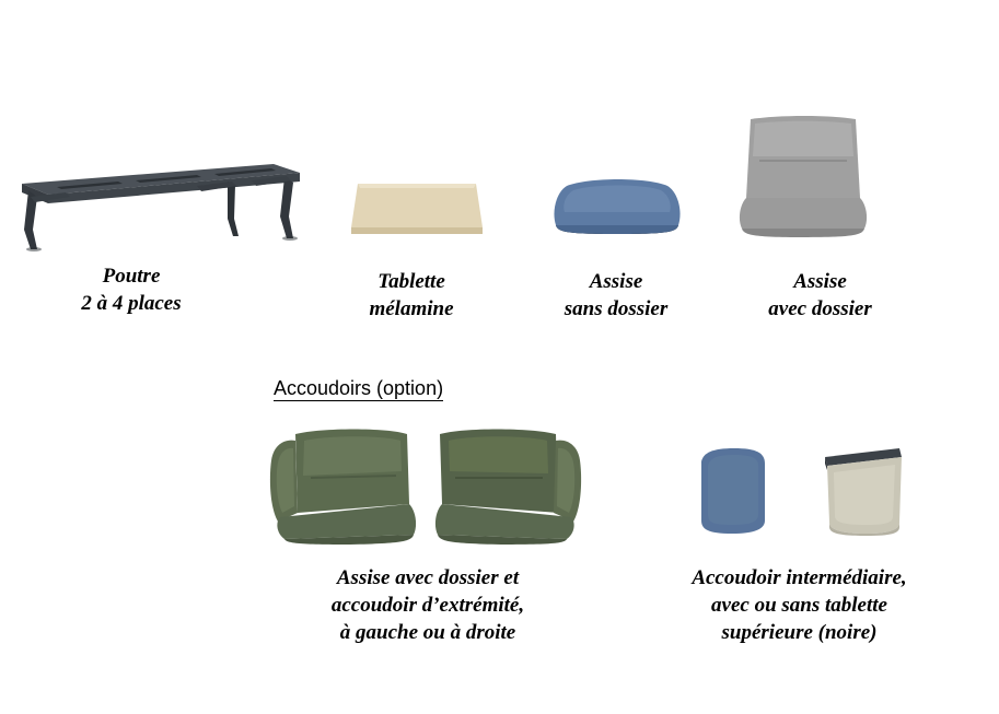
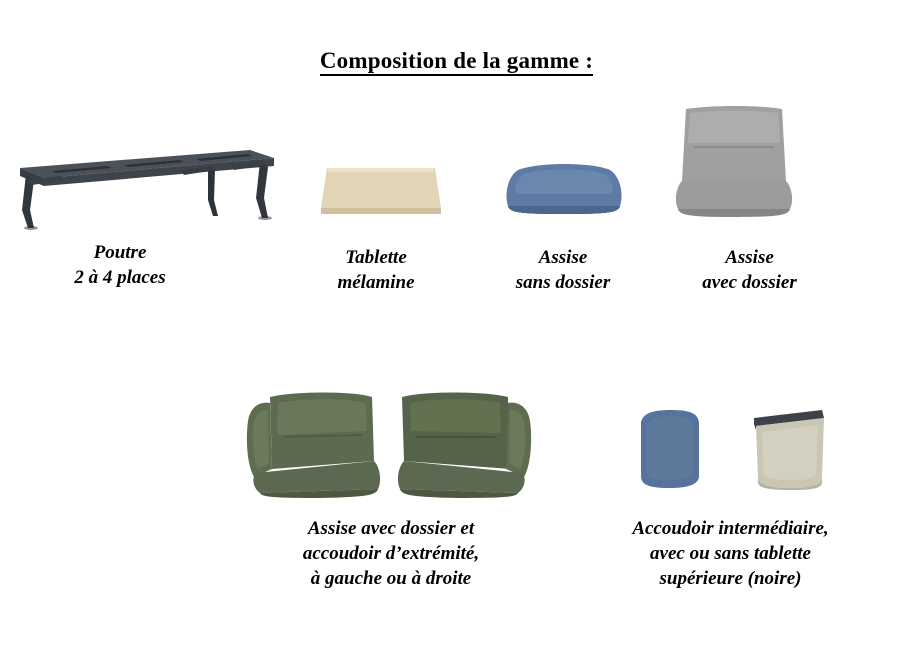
+ Composition de la gamme :
  Poutre
  2 à 4 places
  Tablette
  mélamine
  Assise
  sans dossier
  Assise
  avec dossier
- Accoudoirs (option)
  Assise avec dossier et
  accoudoir d’extrémité,
  à gauche ou à droite
  Accoudoir intermédiaire,
  avec ou sans tablette
  supérieure (noire)
